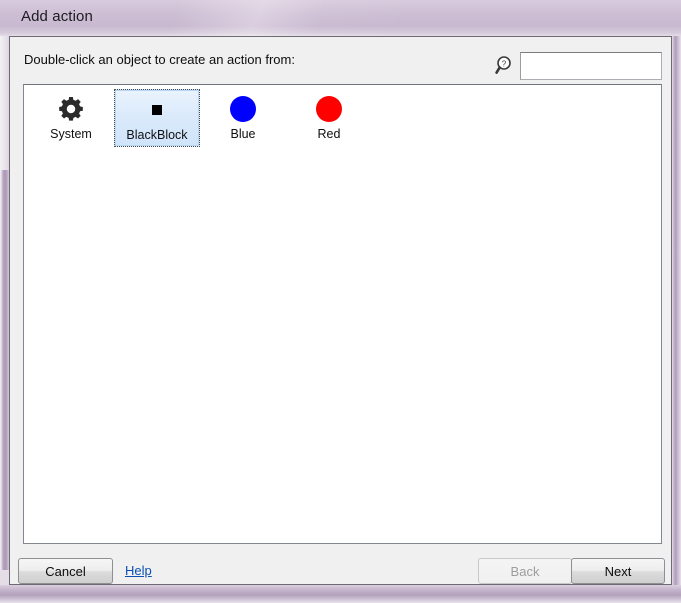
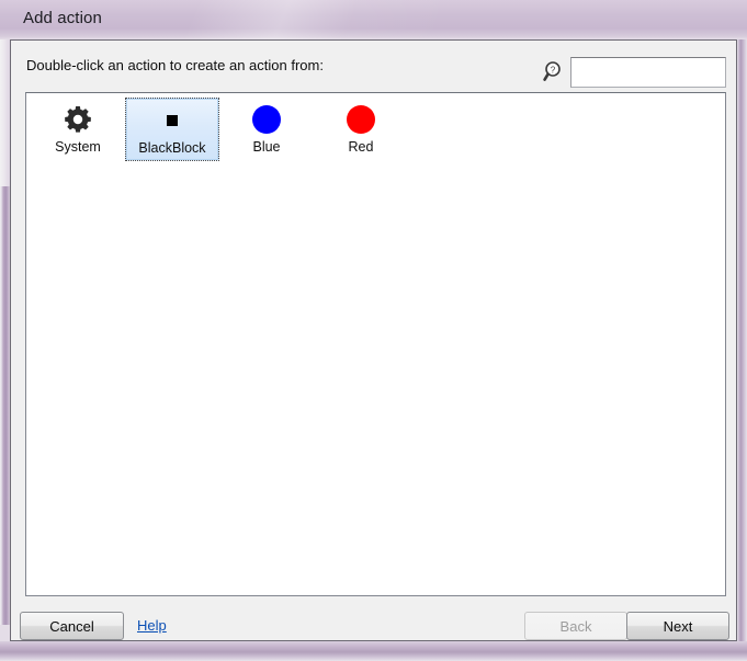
  Add action
- Double-click an object to create an action from:
+ Double-click an action to create an action from:
  ?
  System
  BlackBlock
  Blue
  Red
  Cancel
  Help
  Back
  Next
